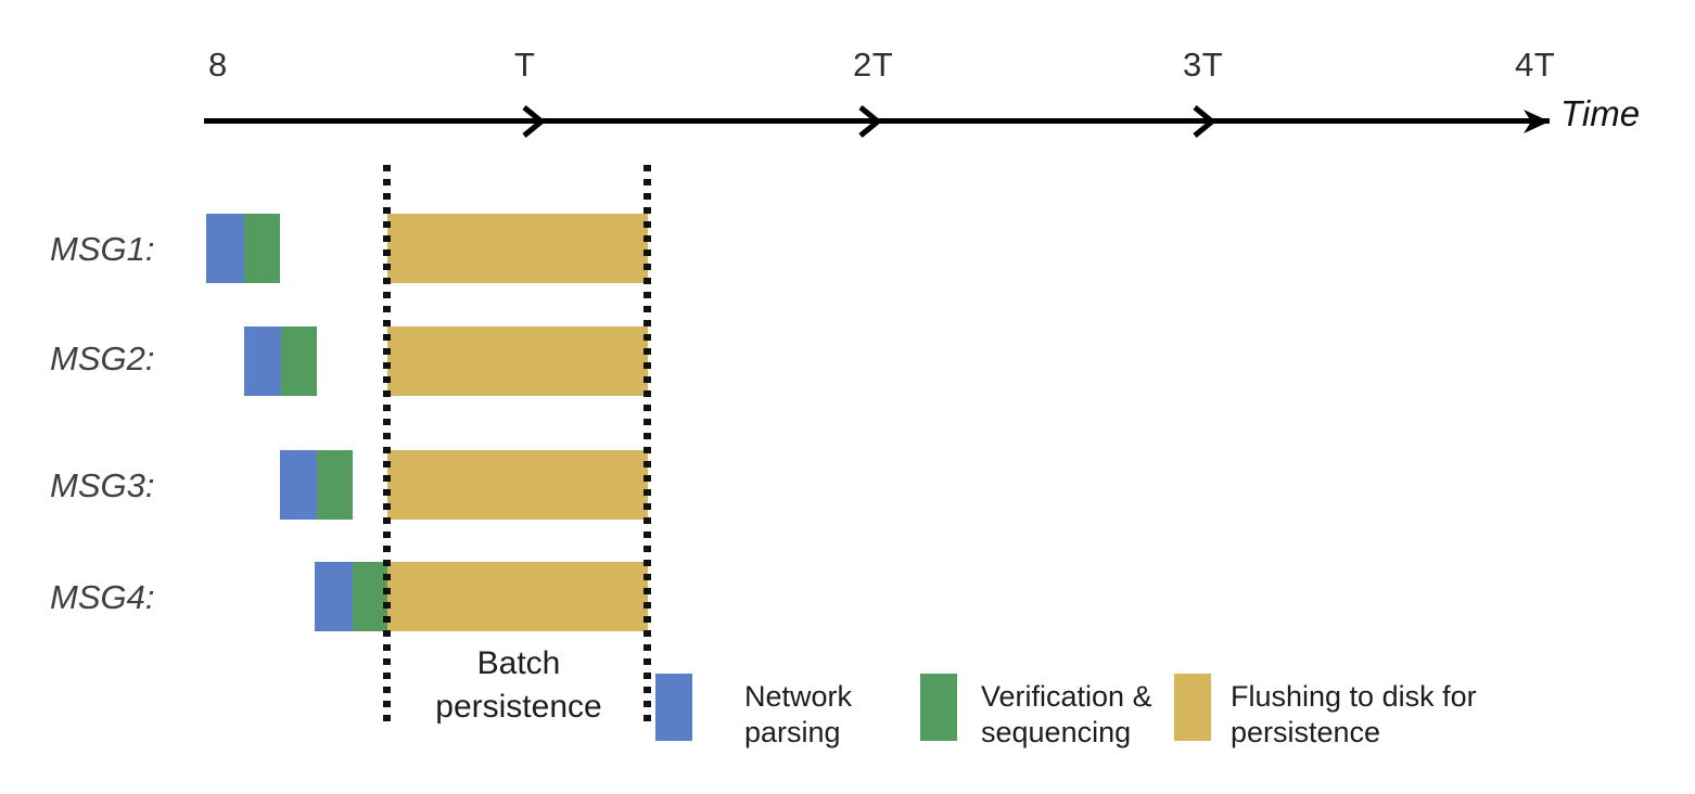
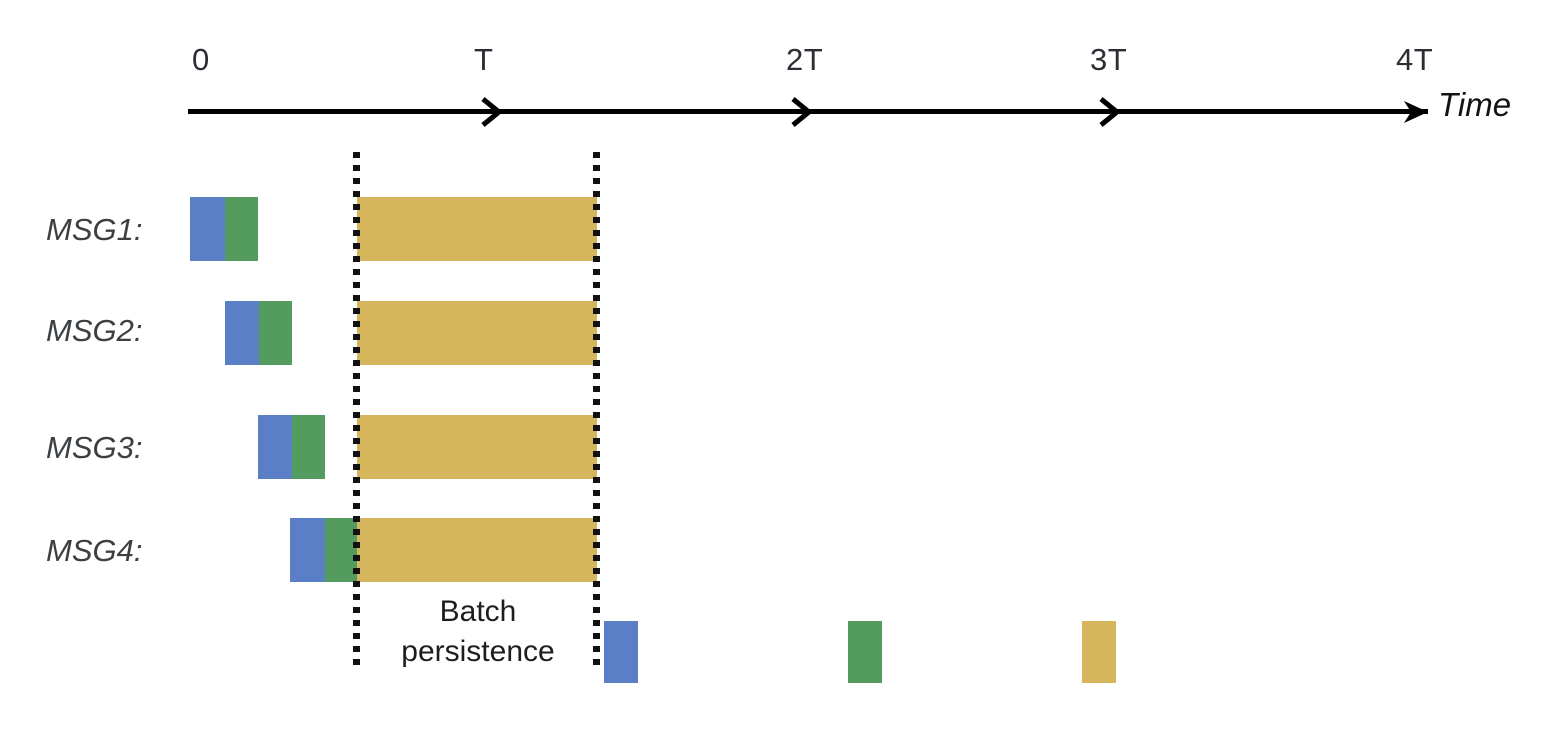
- 8
+ 0
  T
  2T
  3T
  4T
  Time
  MSG1:
  MSG2:
  MSG3:
  MSG4:
  Batch persistence
- Network
- parsing
- Verification &
- sequencing
- Flushing to disk for
- persistence
